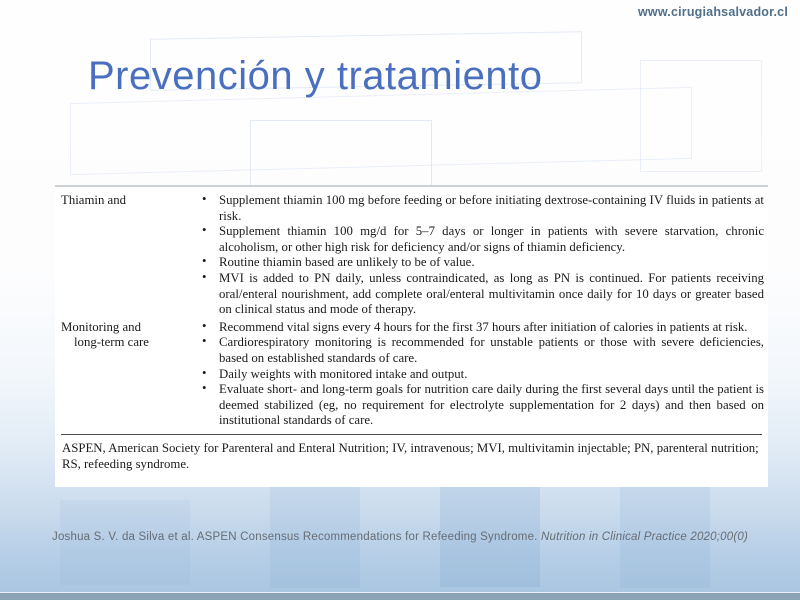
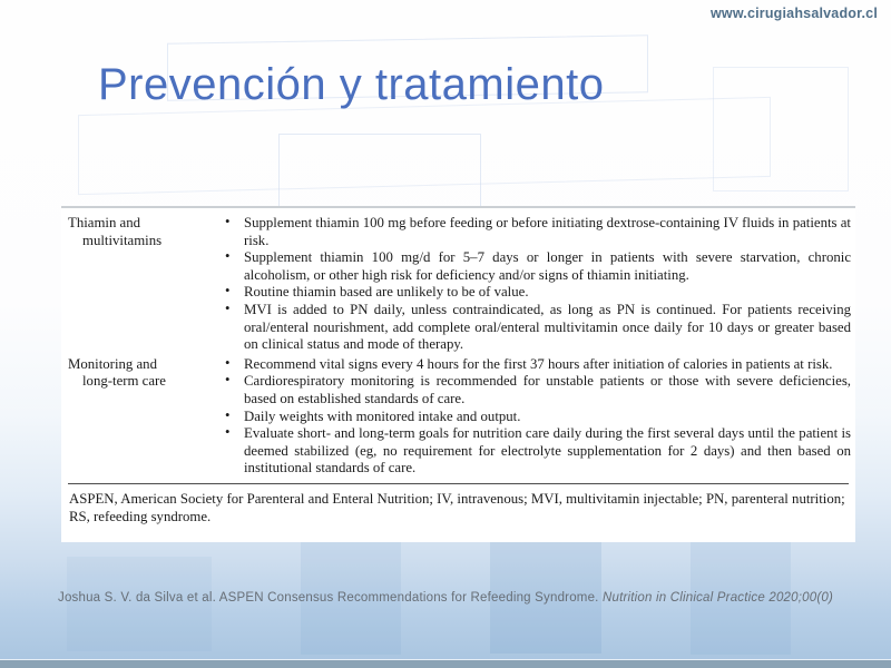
  www.cirugiahsalvador.cl
  Prevención y tratamiento
  Thiamin and
+ multivitamins
  Supplement thiamin 100 mg before feeding or before initiating dextrose-containing IV fluids in patients at risk.
- Supplement thiamin 100 mg/d for 5–7 days or longer in patients with severe starvation, chronic alcoholism, or other high risk for deficiency and/or signs of thiamin deficiency.
+ Supplement thiamin 100 mg/d for 5–7 days or longer in patients with severe starvation, chronic alcoholism, or other high risk for deficiency and/or signs of thiamin initiating.
  Routine thiamin based are unlikely to be of value.
  MVI is added to PN daily, unless contraindicated, as long as PN is continued. For patients receiving oral/enteral nourishment, add complete oral/enteral multivitamin once daily for 10 days or greater based on clinical status and mode of therapy.
  Monitoring and
  long-term care
  Recommend vital signs every 4 hours for the first 37 hours after initiation of calories in patients at risk.
  Cardiorespiratory monitoring is recommended for unstable patients or those with severe deficiencies, based on established standards of care.
  Daily weights with monitored intake and output.
  Evaluate short- and long-term goals for nutrition care daily during the first several days until the patient is deemed stabilized (eg, no requirement for electrolyte supplementation for 2 days) and then based on institutional standards of care.
  ASPEN, American Society for Parenteral and Enteral Nutrition; IV, intravenous; MVI, multivitamin injectable; PN, parenteral nutrition; RS, refeeding syndrome.
  Joshua S. V. da Silva et al. ASPEN Consensus Recommendations for Refeeding Syndrome. Nutrition in Clinical Practice 2020;00(0)
